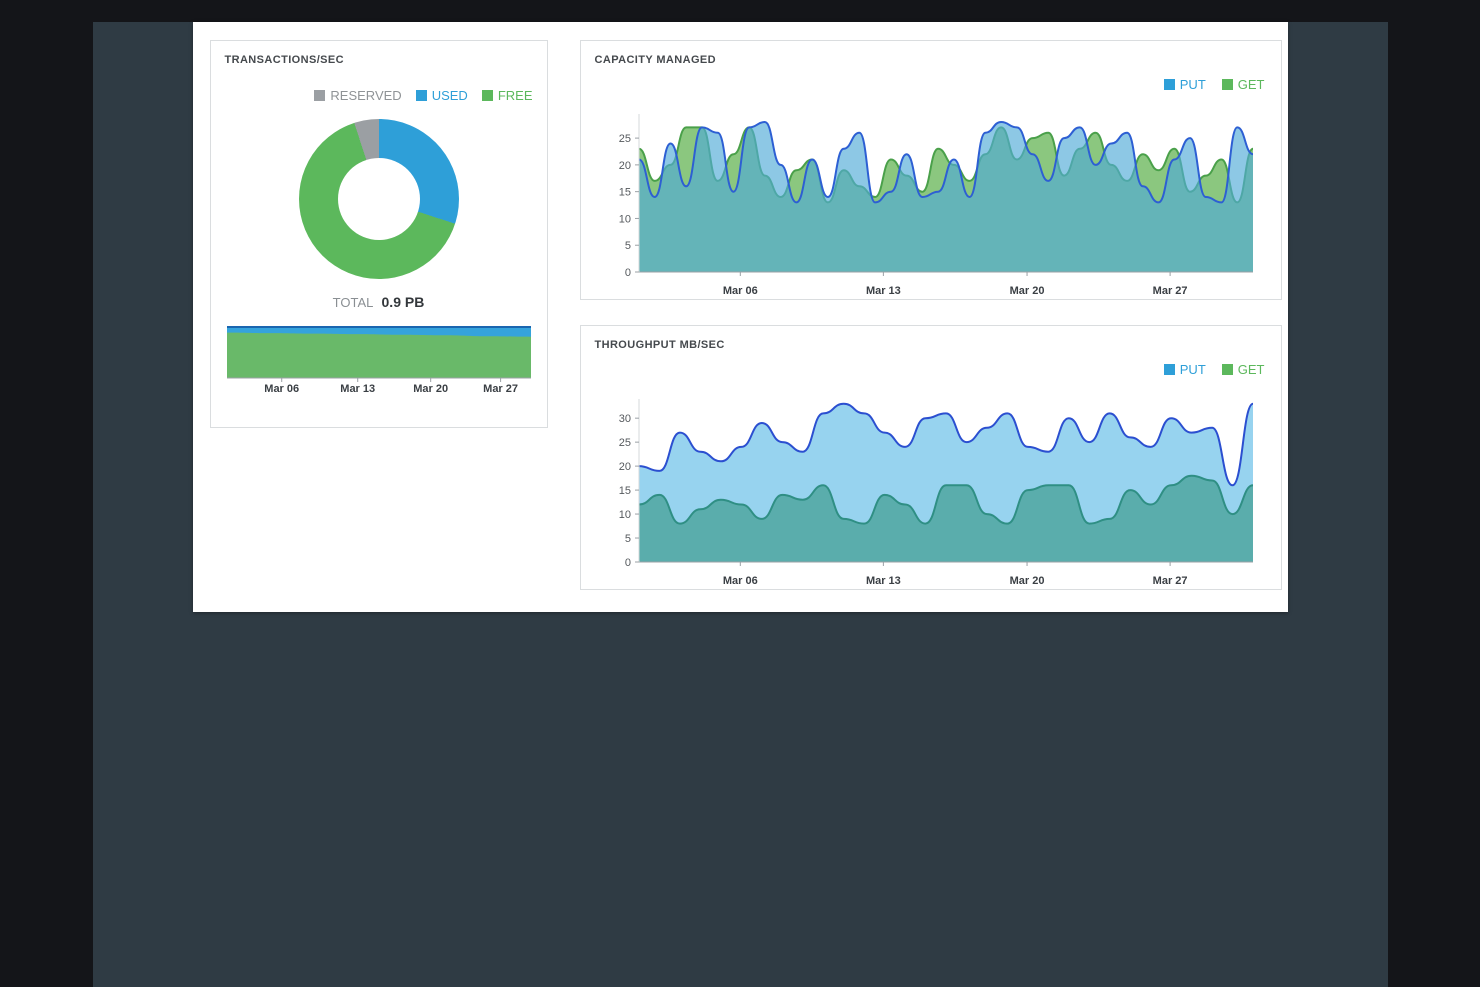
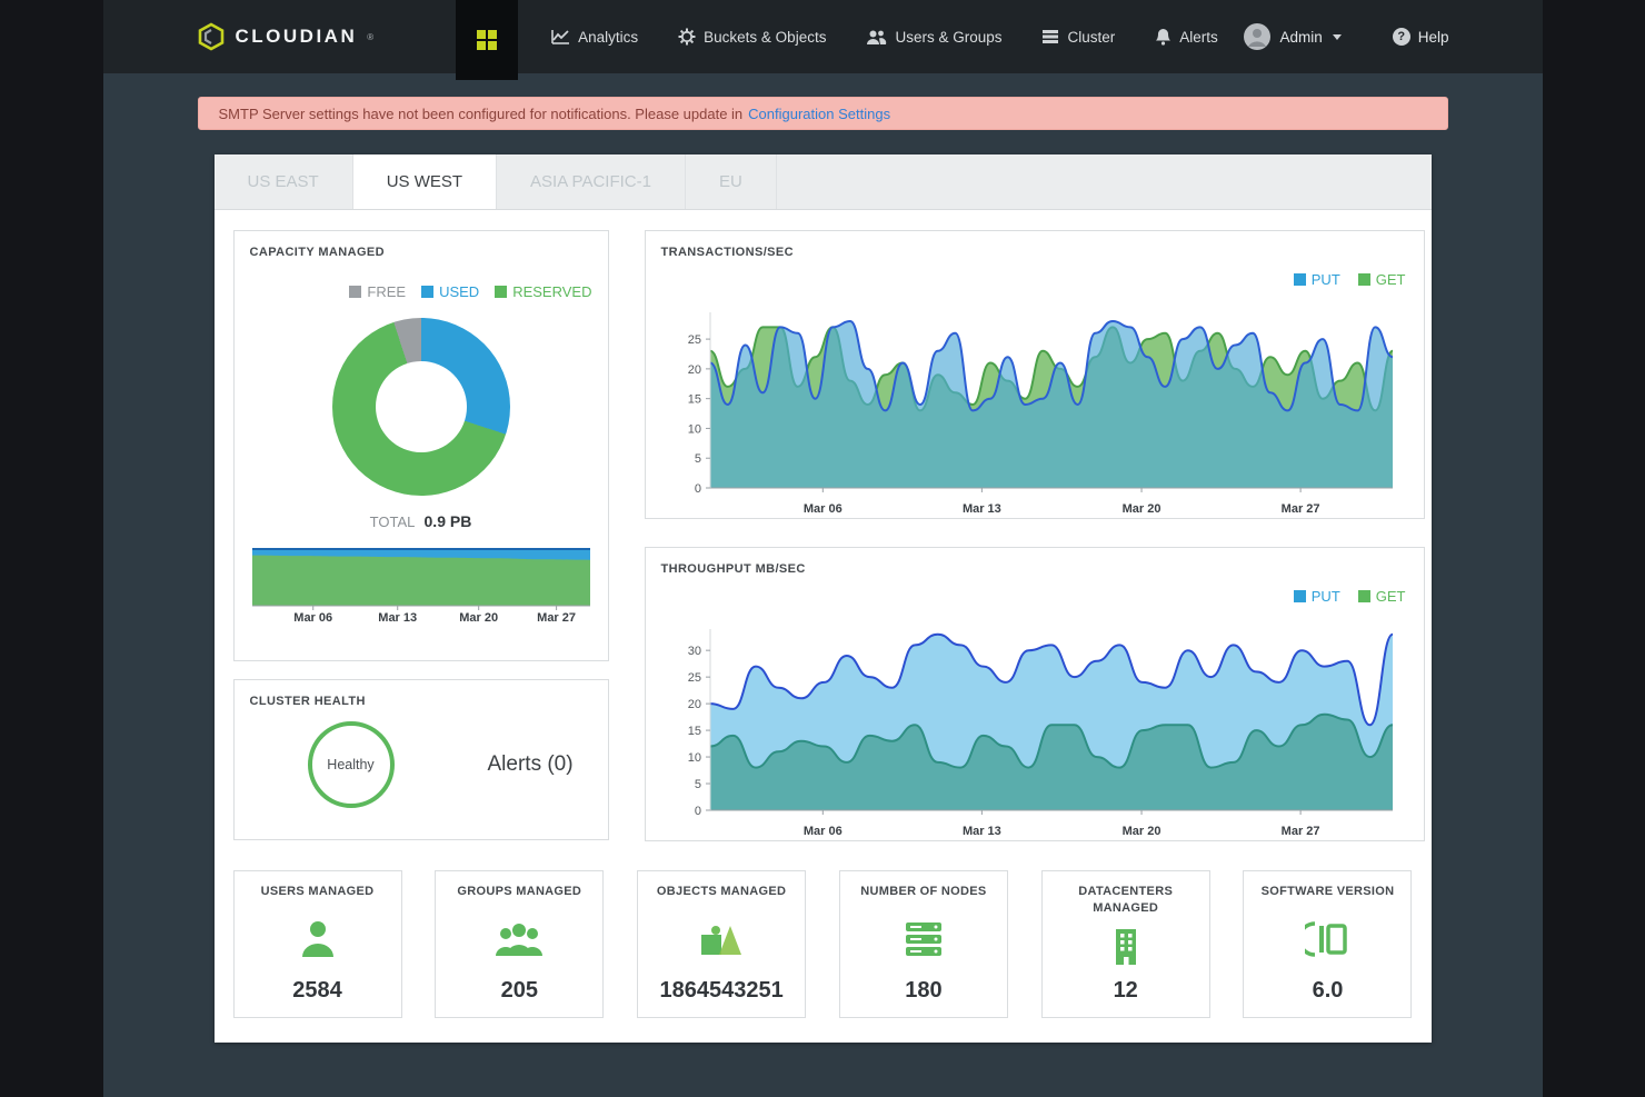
+ CLOUDIAN
+ ®
+ Analytics
+ Buckets & Objects
+ Users & Groups
+ Cluster
+ Alerts
+ Admin
+ ?
+ Help
+ SMTP Server settings have not been configured for notifications. Please update in
+ Configuration Settings
+ US EAST
+ US WEST
+ ASIA PACIFIC-1
+ EU
- TRANSACTIONS/SEC
+ CAPACITY MANAGED
- RESERVED
+ FREE
  USED
- FREE
+ RESERVED
  TOTAL 0.9 PB
  Mar 06
  Mar 13
  Mar 20
  Mar 27
+ CLUSTER HEALTH
+ Healthy
+ Alerts (0)
- CAPACITY MANAGED
+ TRANSACTIONS/SEC
  PUT
  GET
  0
  5
  10
  15
  20
  25
  Mar 06
  Mar 13
  Mar 20
  Mar 27
  THROUGHPUT MB/SEC
  PUT
  GET
  0
  5
  10
  15
  20
  25
  30
  Mar 06
  Mar 13
  Mar 20
  Mar 27
+ USERS MANAGED
+ 2584
+ GROUPS MANAGED
+ 205
+ OBJECTS MANAGED
+ 1864543251
+ NUMBER OF NODES
+ 180
+ DATACENTERS MANAGED
+ 12
+ SOFTWARE VERSION
+ 6.0
